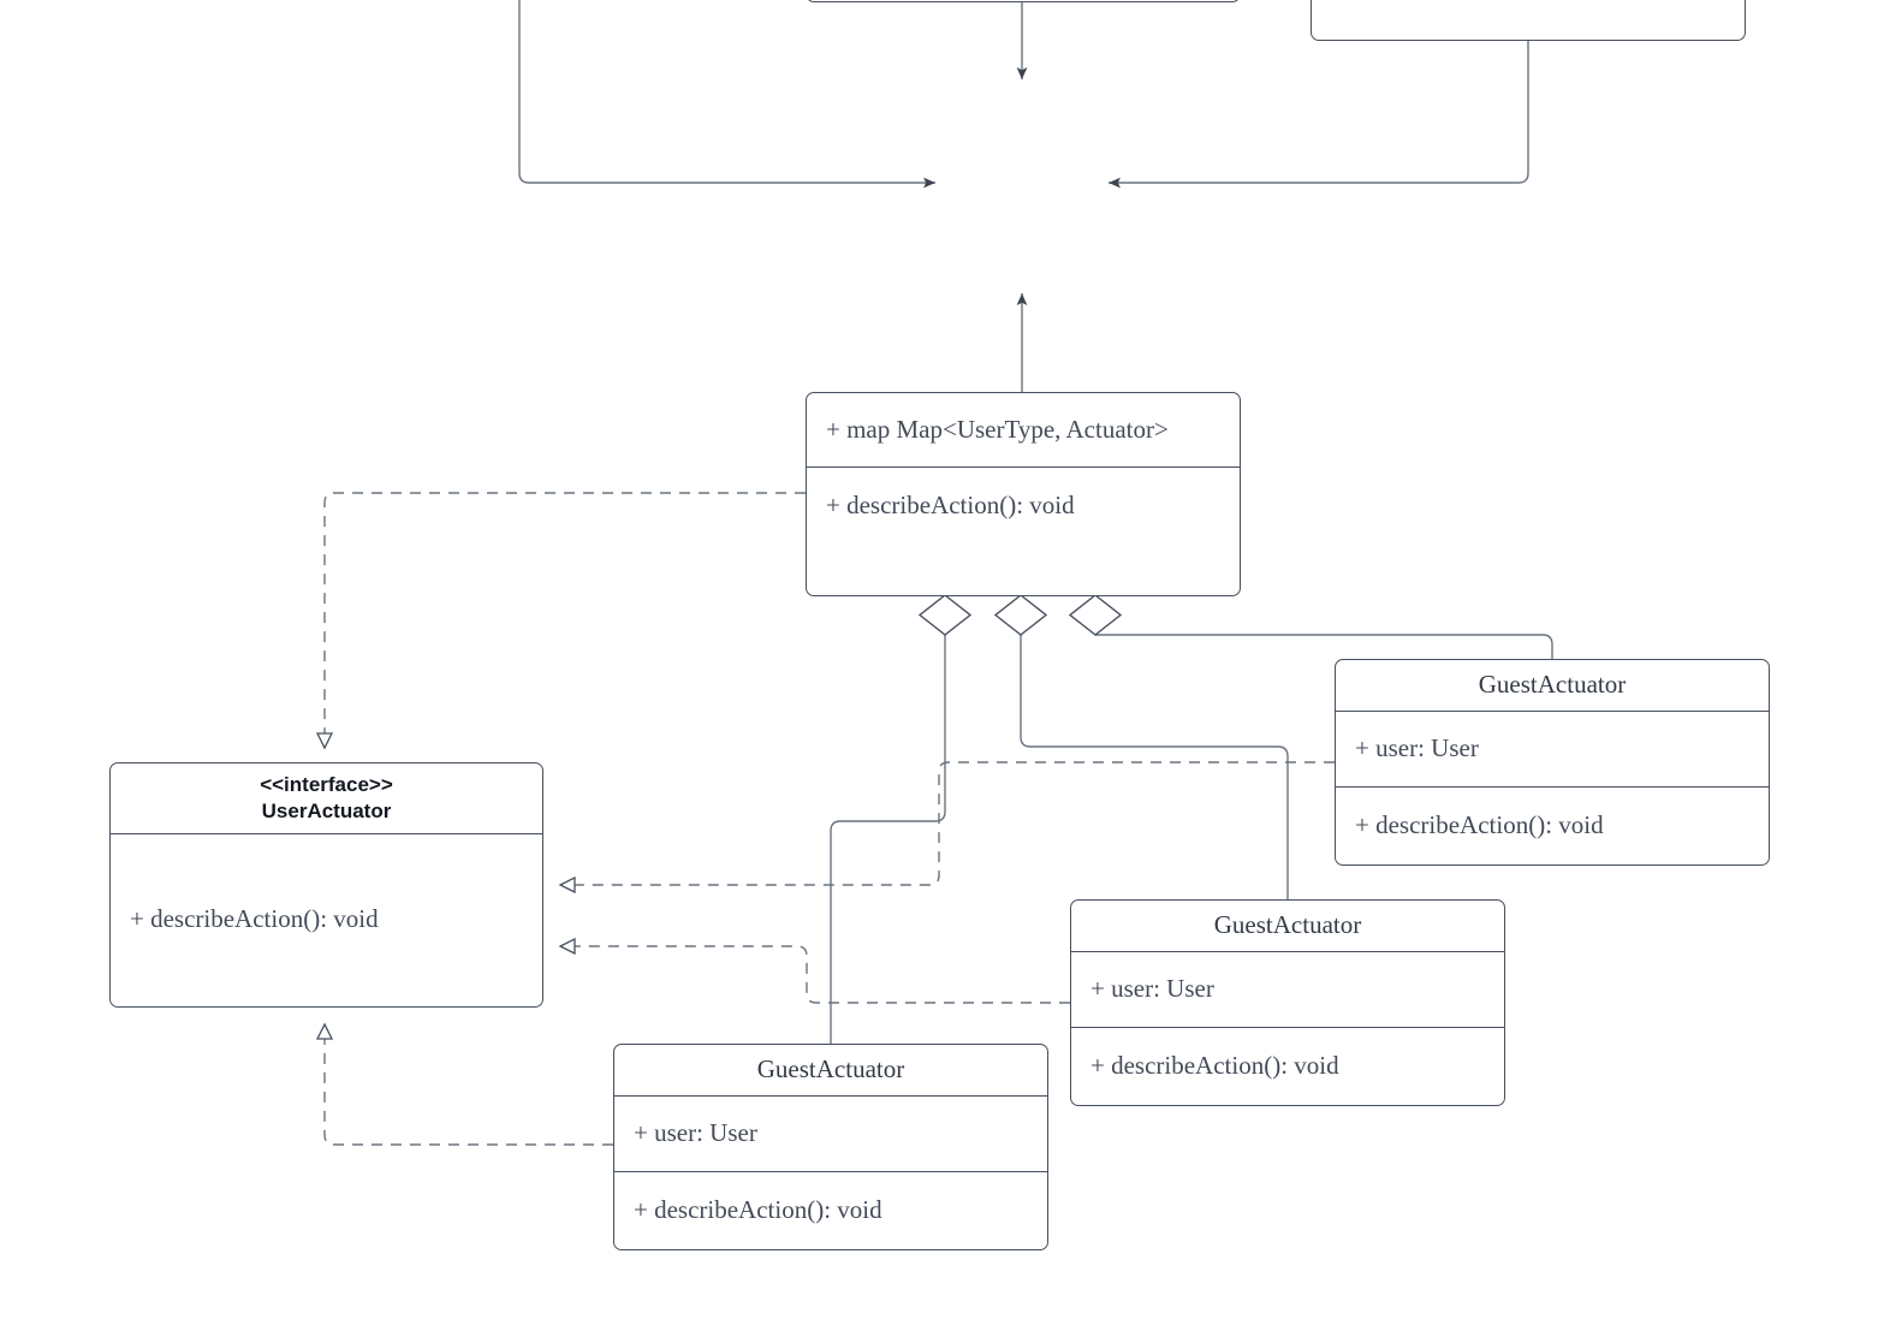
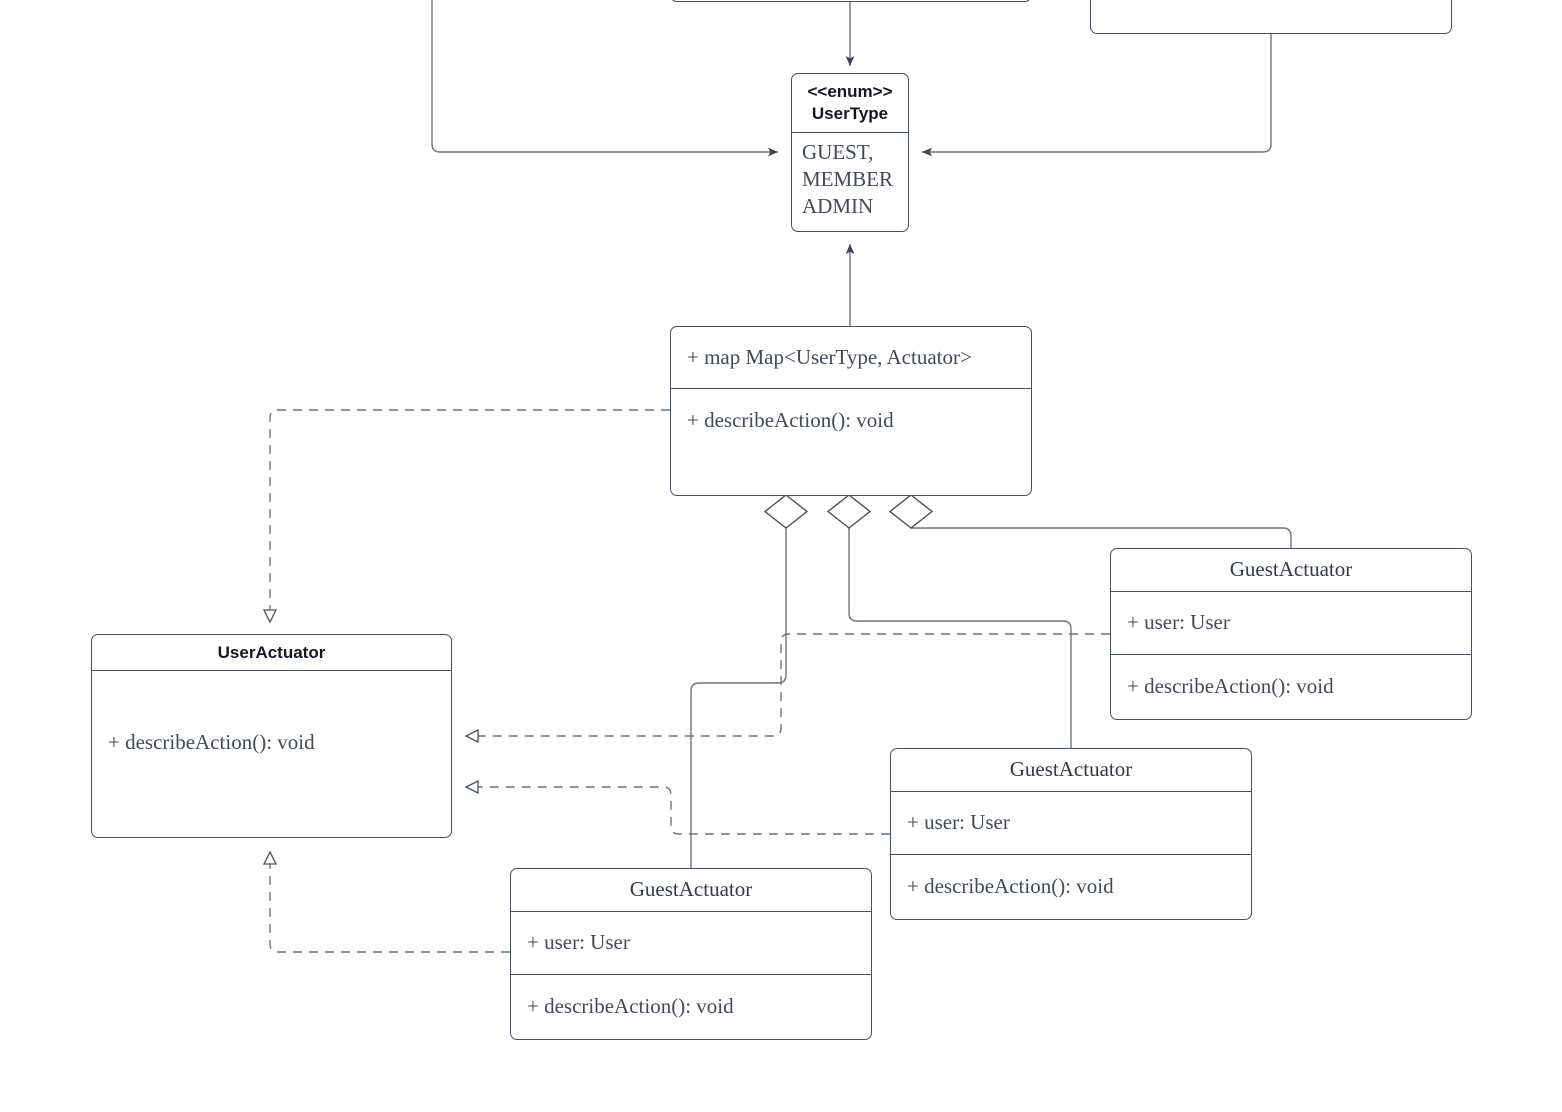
+ <<enum>>
+ UserType
+ GUEST,
+ MEMBER
+ ADMIN
  + map Map<UserType, Actuator>
  + describeAction(): void
- <<interface>>
  UserActuator
  + describeAction(): void
  GuestActuator
  + user: User
  + describeAction(): void
  GuestActuator
  + user: User
  + describeAction(): void
  GuestActuator
  + user: User
  + describeAction(): void
